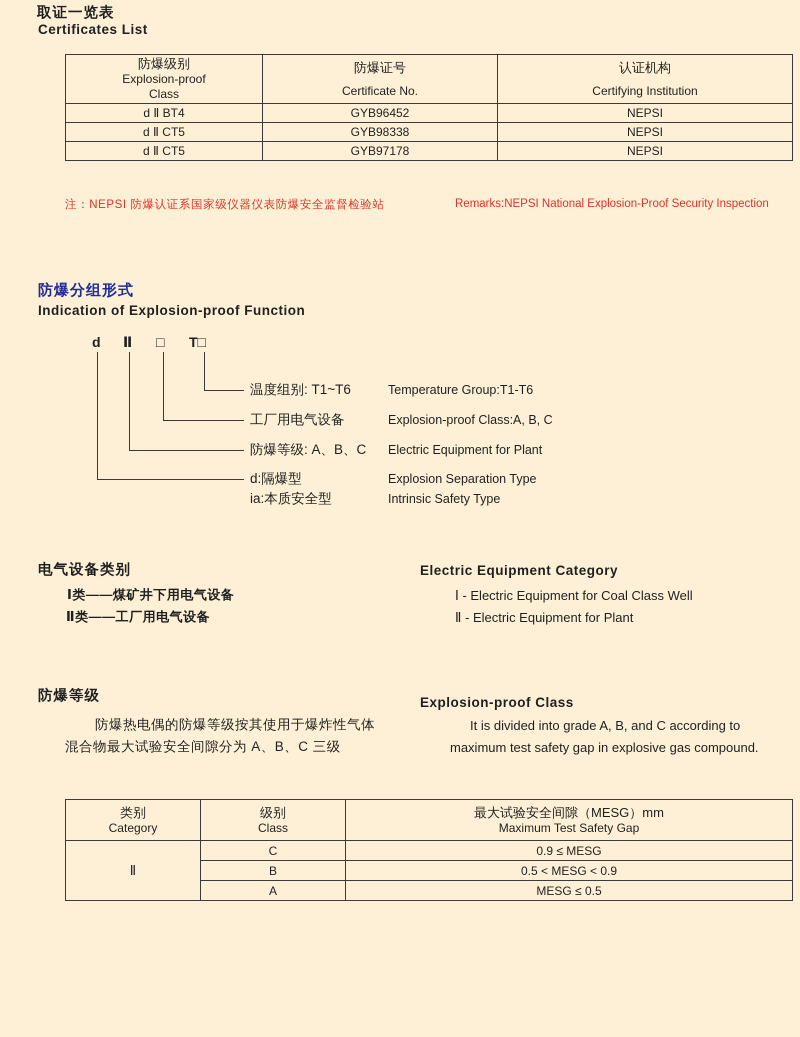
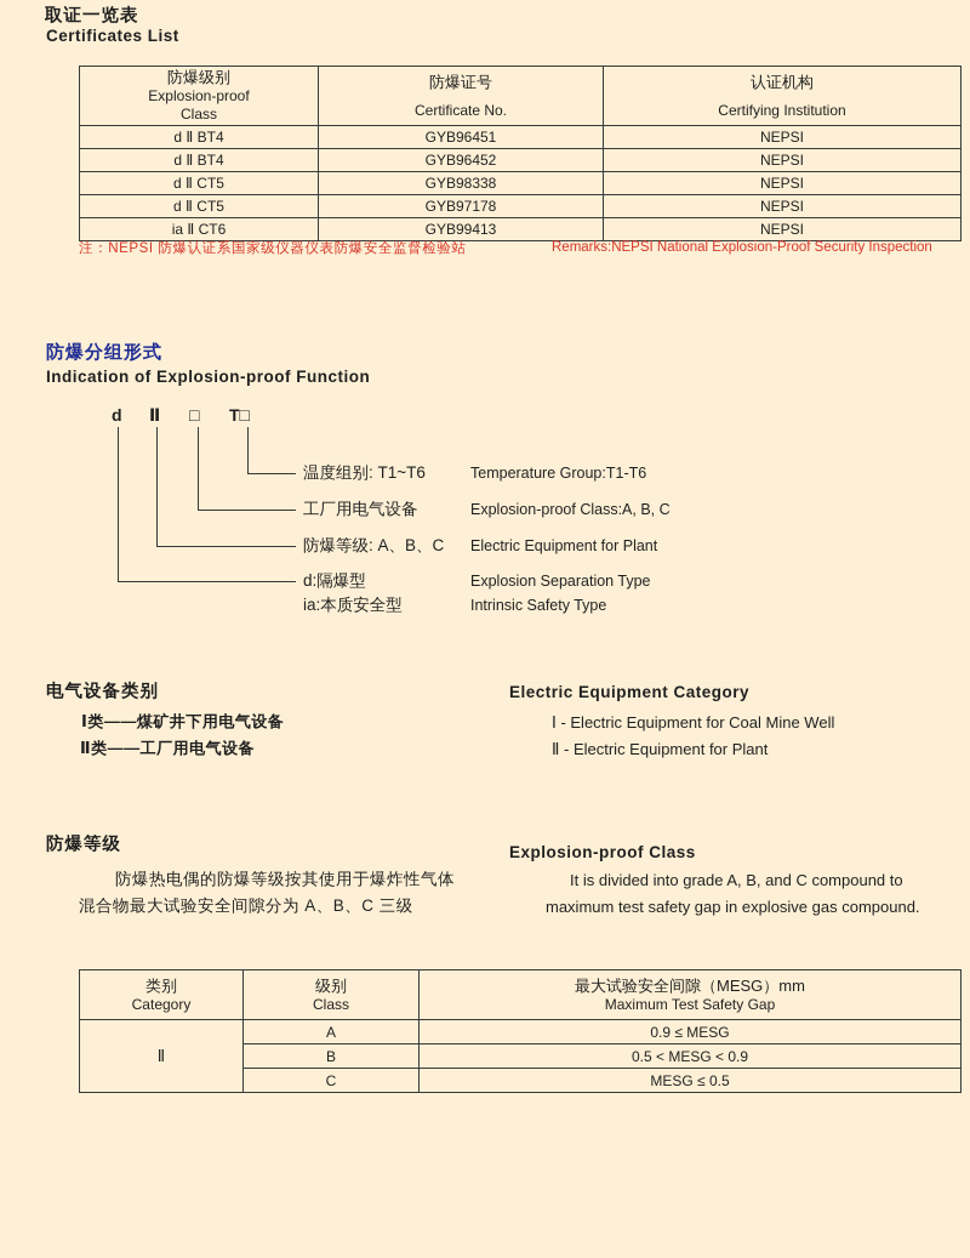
  取证一览表
  Certificates List
  防爆级别 Explosion-proof Class	防爆证号 Certificate No.	认证机构 Certifying Institution
+ d Ⅱ BT4	GYB96451	NEPSI
  d Ⅱ BT4	GYB96452	NEPSI
  d Ⅱ CT5	GYB98338	NEPSI
  d Ⅱ CT5	GYB97178	NEPSI
+ ia Ⅱ CT6	GYB99413	NEPSI
  注：NEPSI 防爆认证系国家级仪器仪表防爆安全监督检验站
  Remarks:NEPSI National Explosion-Proof Security Inspection
  防爆分组形式
  Indication of Explosion-proof Function
  d
  Ⅱ
  □
  T□
  温度组别: T1~T6
  Temperature Group:T1-T6
  工厂用电气设备
  Explosion-proof Class:A, B, C
  防爆等级: A、B、C
  Electric Equipment for Plant
  d:隔爆型
  Explosion Separation Type
  ia:本质安全型
  Intrinsic Safety Type
  电气设备类别
  Ⅰ类——煤矿井下用电气设备
  Ⅱ类——工厂用电气设备
  Electric Equipment Category
- Ⅰ - Electric Equipment for Coal Class Well
+ Ⅰ - Electric Equipment for Coal Mine Well
  Ⅱ - Electric Equipment for Plant
  防爆等级
  防爆热电偶的防爆等级按其使用于爆炸性气体
  混合物最大试验安全间隙分为 A、B、C 三级
  Explosion-proof Class
- It is divided into grade A, B, and C according to
+ It is divided into grade A, B, and C compound to
  maximum test safety gap in explosive gas compound.
  类别 Category	级别 Class	最大试验安全间隙（MESG）mm Maximum Test Safety Gap
- Ⅱ	C	0.9 ≤ MESG
+ Ⅱ	A	0.9 ≤ MESG
  B	0.5 < MESG < 0.9
- A	MESG ≤ 0.5
+ C	MESG ≤ 0.5
